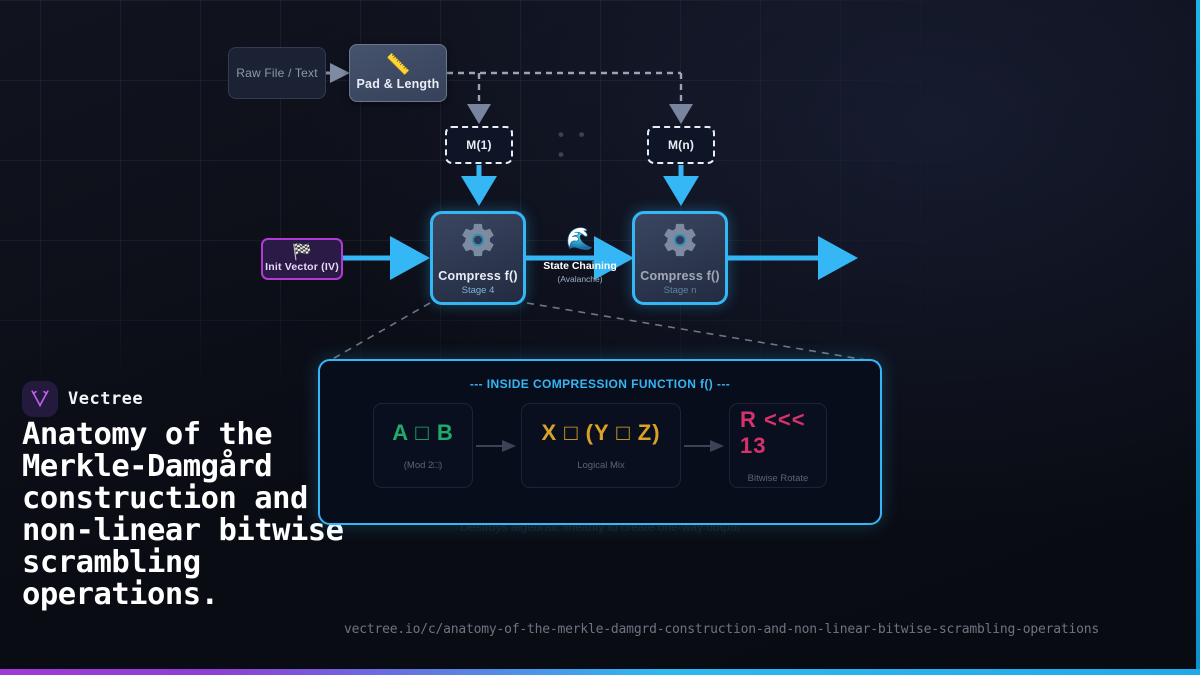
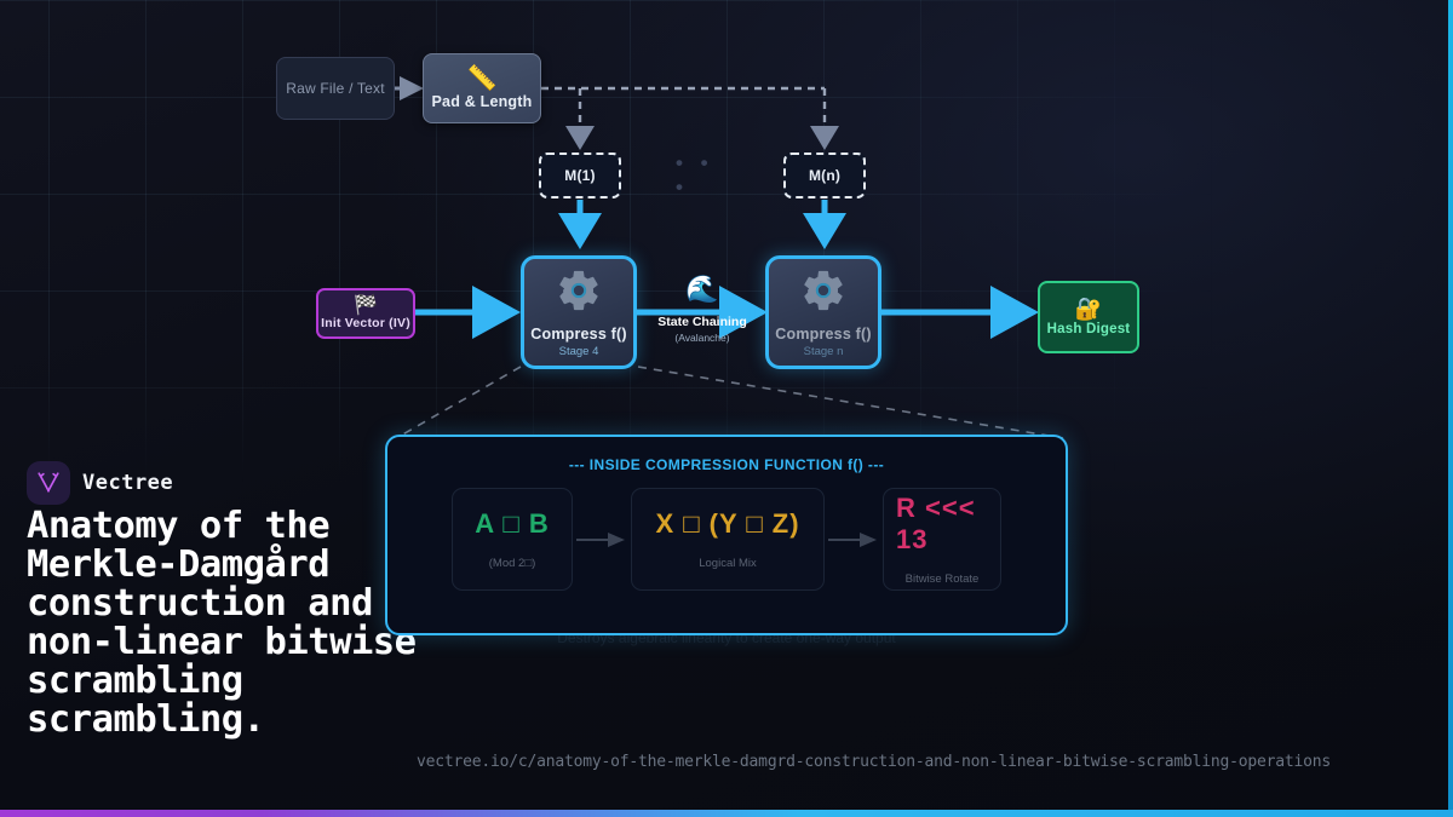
  Raw File / Text
  📏
  Pad & Length
  M(1)
  • • •
  M(n)
  Compress f()
  Stage 4
  Compress f()
  Stage n
  🏁
  Init Vector (IV)
+ 🔐
+ Hash Digest
  🌊
  State Chaining
  (Avalanche)
  Destroys algebraic linearity to create one-way output
  --- INSIDE COMPRESSION FUNCTION f() ---
  A □ B
  (Mod 2□)
  X □ (Y □ Z)
  Logical Mix
  R <<< 13
  Bitwise Rotate
  Vectree
- Anatomy of the Merkle-Damgård construction and non-linear bitwise scrambling operations.
+ Anatomy of the Merkle-Damgård construction and non-linear bitwise scrambling scrambling.
  vectree.io/c/anatomy-of-the-merkle-damgrd-construction-and-non-linear-bitwise-scrambling-operations
